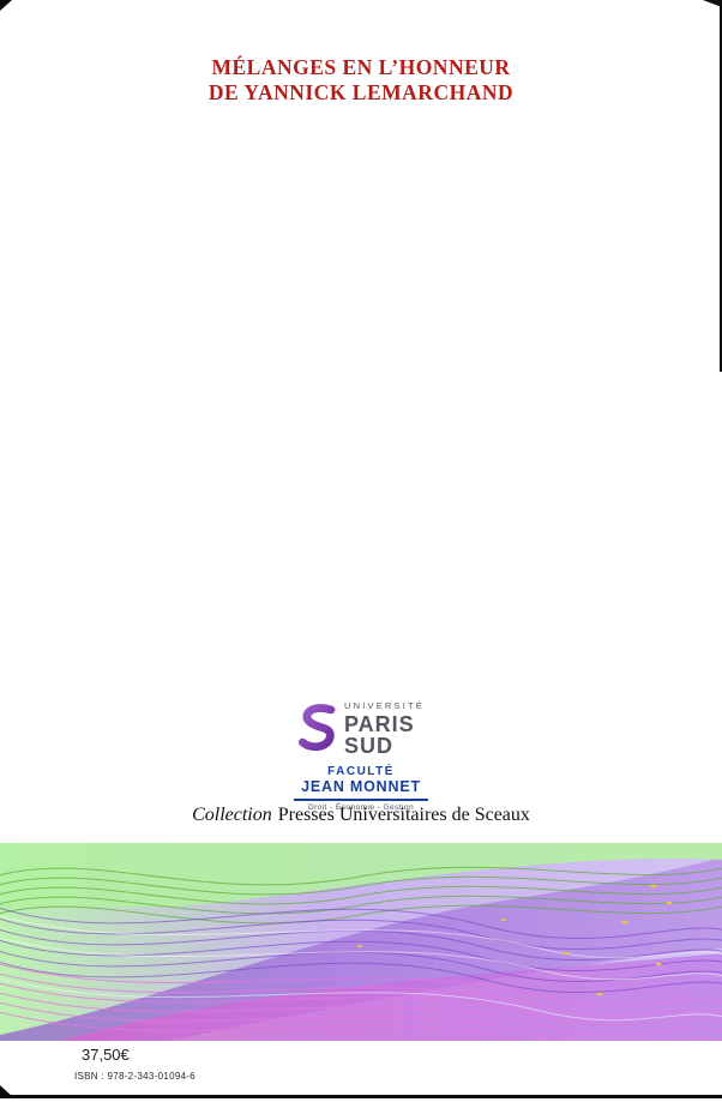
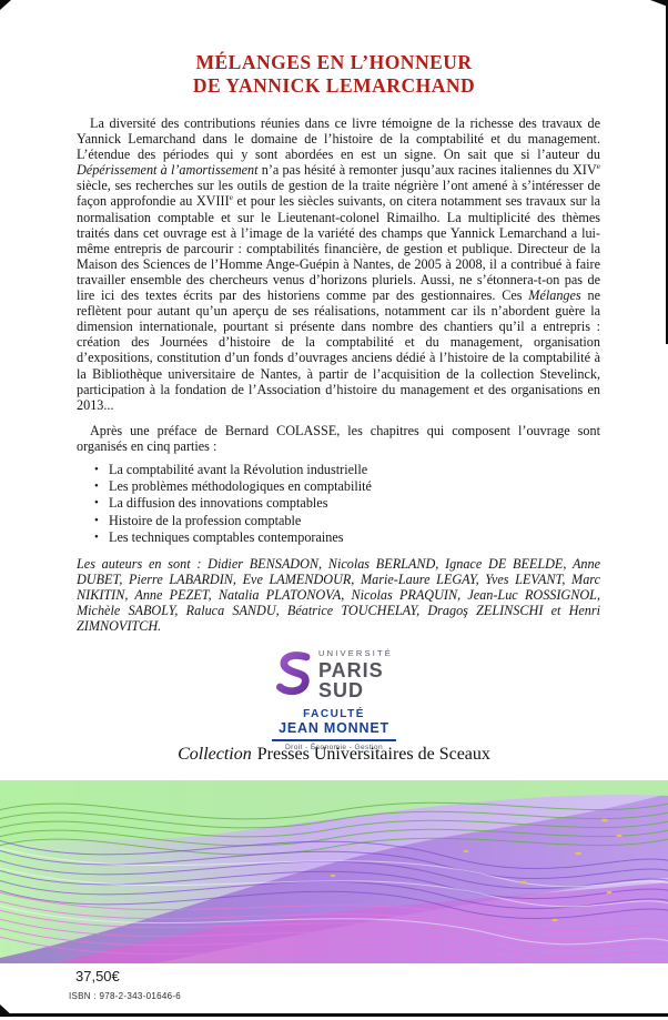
  MÉLANGES EN L’HONNEUR
  DE YANNICK LEMARCHAND
+ La diversité des contributions réunies dans ce livre témoigne de la richesse des travaux de Yannick Lemarchand dans le domaine de l’histoire de la comptabilité et du management. L’étendue des périodes qui y sont abordées en est un signe. On sait que si l’auteur du Dépérissement à l’amortissement n’a pas hésité à remonter jusqu’aux racines italiennes du XIVe siècle, ses recherches sur les outils de gestion de la traite négrière l’ont amené à s’intéresser de façon approfondie au XVIIIe et pour les siècles suivants, on citera notamment ses travaux sur la normalisation comptable et sur le Lieutenant-colonel Rimailho. La multiplicité des thèmes traités dans cet ouvrage est à l’image de la variété des champs que Yannick Lemarchand a lui-même entrepris de parcourir : comptabilités financière, de gestion et publique. Directeur de la Maison des Sciences de l’Homme Ange-Guépin à Nantes, de 2005 à 2008, il a contribué à faire travailler ensemble des chercheurs venus d’horizons pluriels. Aussi, ne s’étonnera-t-on pas de lire ici des textes écrits par des historiens comme par des gestionnaires. Ces Mélanges ne reflètent pour autant qu’un aperçu de ses réalisations, notamment car ils n’abordent guère la dimension internationale, pourtant si présente dans nombre des chantiers qu’il a entrepris : création des Journées d’histoire de la comptabilité et du management, organisation d’expositions, constitution d’un fonds d’ouvrages anciens dédié à l’histoire de la comptabilité à la Bibliothèque universitaire de Nantes, à partir de l’acquisition de la collection Stevelinck, participation à la fondation de l’Association d’histoire du management et des organisations en 2013...
+ Après une préface de Bernard COLASSE, les chapitres qui composent l’ouvrage sont organisés en cinq parties :
+ La comptabilité avant la Révolution industrielle
+ Les problèmes méthodologiques en comptabilité
+ La diffusion des innovations comptables
+ Histoire de la profession comptable
+ Les techniques comptables contemporaines
+ Les auteurs en sont : Didier BENSADON, Nicolas BERLAND, Ignace DE BEELDE, Anne DUBET, Pierre LABARDIN, Eve LAMENDOUR, Marie-Laure LEGAY, Yves LEVANT, Marc NIKITIN, Anne PEZET, Natalia PLATONOVA, Nicolas PRAQUIN, Jean-Luc ROSSIGNOL, Michèle SABOLY, Raluca SANDU, Béatrice TOUCHELAY, Dragoş ZELINSCHI et Henri ZIMNOVITCH.
  UNIVERSITÉ
  PARIS
  SUD
  FACULTÉ
  JEAN MONNET
  Collection Presses Universitaires de Sceaux
  37,50€
- ISBN : 978-2-343-01094-6
+ ISBN : 978-2-343-01646-6
